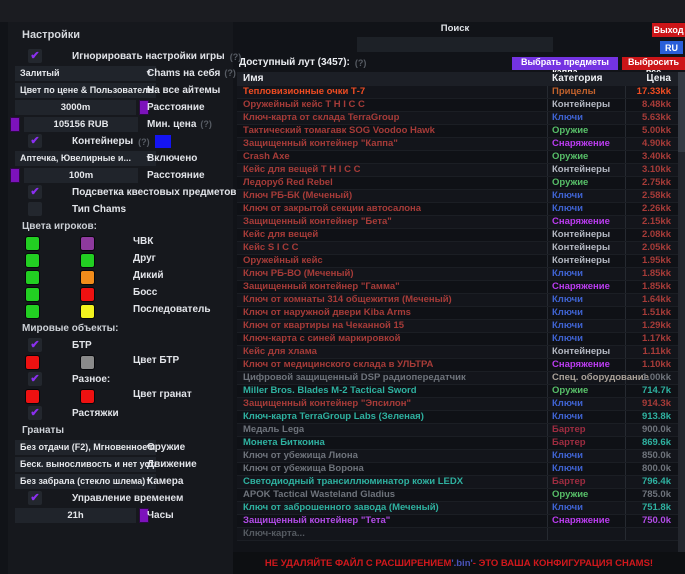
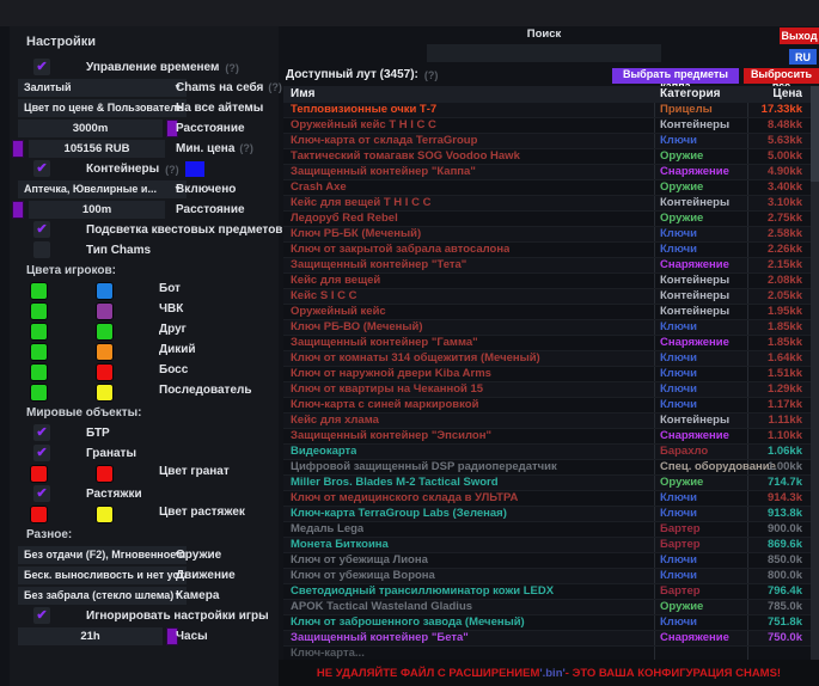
  Настройки
  ✔
- Игнорировать настройки игры
+ Управление временем
  (?)
  Залитый
  Chams на себя
  (?)
  Цвет по цене & Пользователь
  На все айтемы
  3000m
  Расстояние
  105156 RUB
  Мин. цена
  (?)
  ✔
  Контейнеры
  (?)
  Аптечка, Ювелирные и...
  Включено
  100m
  Расстояние
  ✔
  Подсветка квестовых предметов
  Тип Chams
  Цвета игроков:
+ Бот
  ЧВК
  Друг
  Дикий
  Босс
  Последователь
  Мировые объекты:
  ✔
  БТР
- Цвет БТР
  ✔
- Разное:
+ Гранаты
  Цвет гранат
  ✔
  Растяжки
+ Цвет растяжек
- Гранаты
+ Разное:
  Без отдачи (F2), Мгновенное п
  Оружие
  Беск. выносливость и нет уст
  Движение
  Без забрала (стекло шлема)
  Камера
  ✔
- Управление временем
+ Игнорировать настройки игры
  21h
  Часы
  Поиск
  Выход
  RU
  Доступный лут (3457):
  (?)
  Выбрать предметы
  Выбросить
  Имя
  Категория
  Цена
  Тепловизионные очки Т-7
  Прицелы
  17.33kk
  Оружейный кейс T H I C C
  Контейнеры
  8.48kk
  Ключ-карта от склада TerraGroup
  Ключи
  5.63kk
  Тактический томагавк SOG Voodoo Hawk
  Оружие
  5.00kk
  Защищенный контейнер "Каппа"
  Снаряжение
  4.90kk
  Crash Axe
  Оружие
  3.40kk
  Кейс для вещей T H I C C
  Контейнеры
  3.10kk
  Ледоруб Red Rebel
  Оружие
  2.75kk
  Ключ РБ-БК (Меченый)
  Ключи
  2.58kk
- Ключ от закрытой секции автосалона
+ Ключ от закрытой забрала автосалона
  Ключи
  2.26kk
- Защищенный контейнер "Бета"
+ Защищенный контейнер "Тета"
  Снаряжение
  2.15kk
  Кейс для вещей
  Контейнеры
  2.08kk
  Кейс S I C C
  Контейнеры
  2.05kk
  Оружейный кейс
  Контейнеры
  1.95kk
  Ключ РБ-ВО (Меченый)
  Ключи
  1.85kk
  Защищенный контейнер "Гамма"
  Снаряжение
  1.85kk
  Ключ от комнаты 314 общежития (Меченый)
  Ключи
  1.64kk
  Ключ от наружной двери Kiba Arms
  Ключи
  1.51kk
  Ключ от квартиры на Чеканной 15
  Ключи
  1.29kk
  Ключ-карта с синей маркировкой
  Ключи
  1.17kk
  Кейс для хлама
  Контейнеры
  1.11kk
- Ключ от медицинского склада в УЛЬТРА
+ Защищенный контейнер "Эпсилон"
  Снаряжение
  1.10kk
+ Видеокарта
+ Барахло
+ 1.06kk
  Цифровой защищенный DSP радиопередатчик
  Спец. оборудование
  1.00kk
  Miller Bros. Blades M-2 Tactical Sword
  Оружие
  714.7k
- Защищенный контейнер "Эпсилон"
+ Ключ от медицинского склада в УЛЬТРА
  Ключи
  914.3k
  Ключ-карта TerraGroup Labs (Зеленая)
  Ключи
  913.8k
  Медаль Lega
  Бартер
  900.0k
  Монета Биткоина
  Бартер
  869.6k
  Ключ от убежища Лиона
  Ключи
  850.0k
  Ключ от убежища Ворона
  Ключи
  800.0k
  Светодиодный трансиллюминатор кожи LEDX
  Бартер
  796.4k
  APOK Tactical Wasteland Gladius
  Оружие
  785.0k
  Ключ от заброшенного завода (Меченый)
  Ключи
  751.8k
- Защищенный контейнер "Тета"
+ Защищенный контейнер "Бета"
  Снаряжение
  750.0k
  Ключ-карта...
  НЕ УДАЛЯЙТЕ ФАЙЛ С РАСШИРЕНИЕМ
  '.bin'
  - ЭТО ВАША КОНФИГУРАЦИЯ CHAMS!
